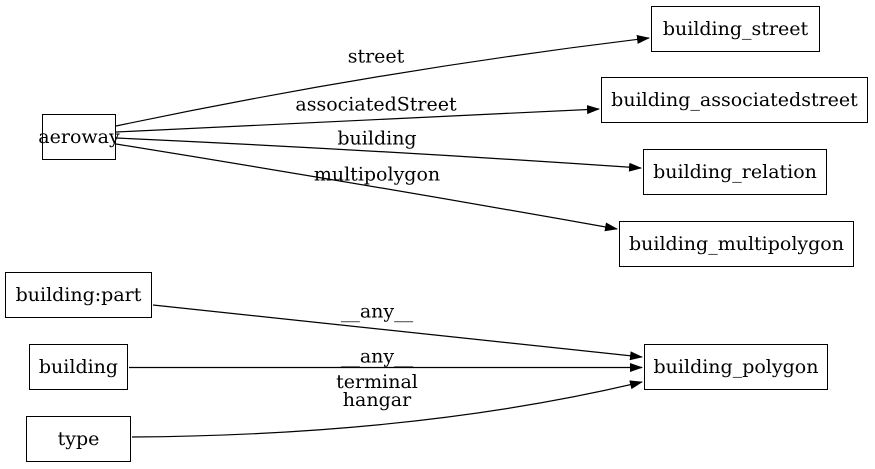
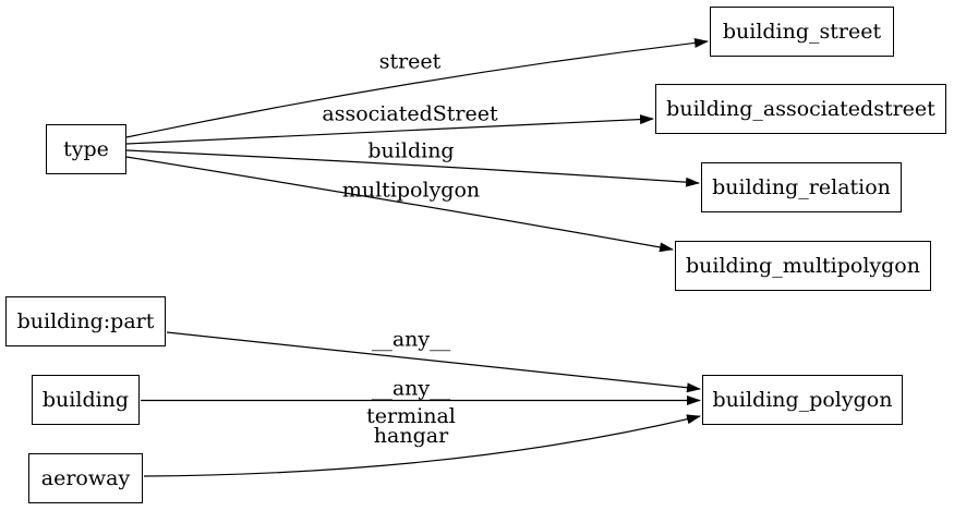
- aeroway
+ type
  building_street
  building_associatedstreet
  building_relation
  building_multipolygon
  building:part
  building
- type
+ aeroway
  building_polygon
  street
  associatedStreet
  building
  multipolygon
  __any__
  __any__
  terminal
  hangar
